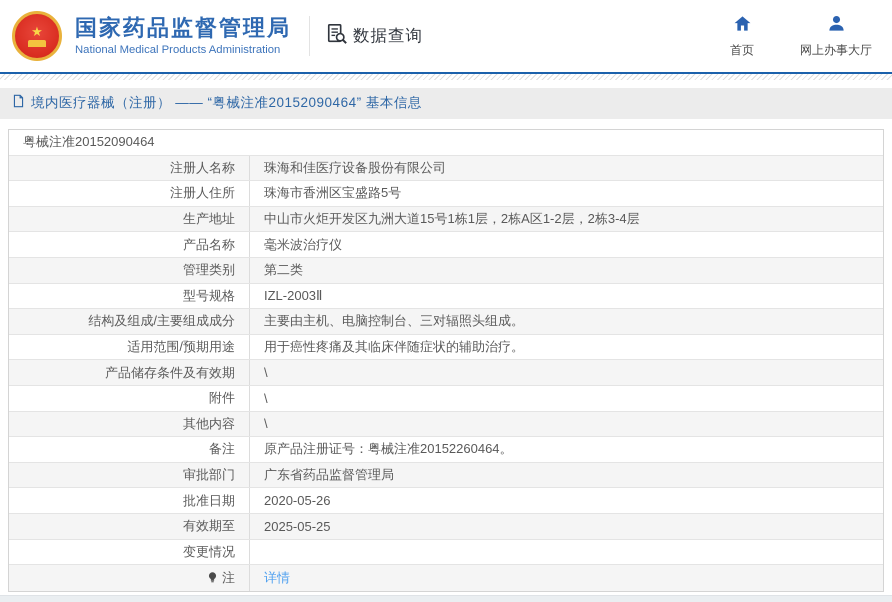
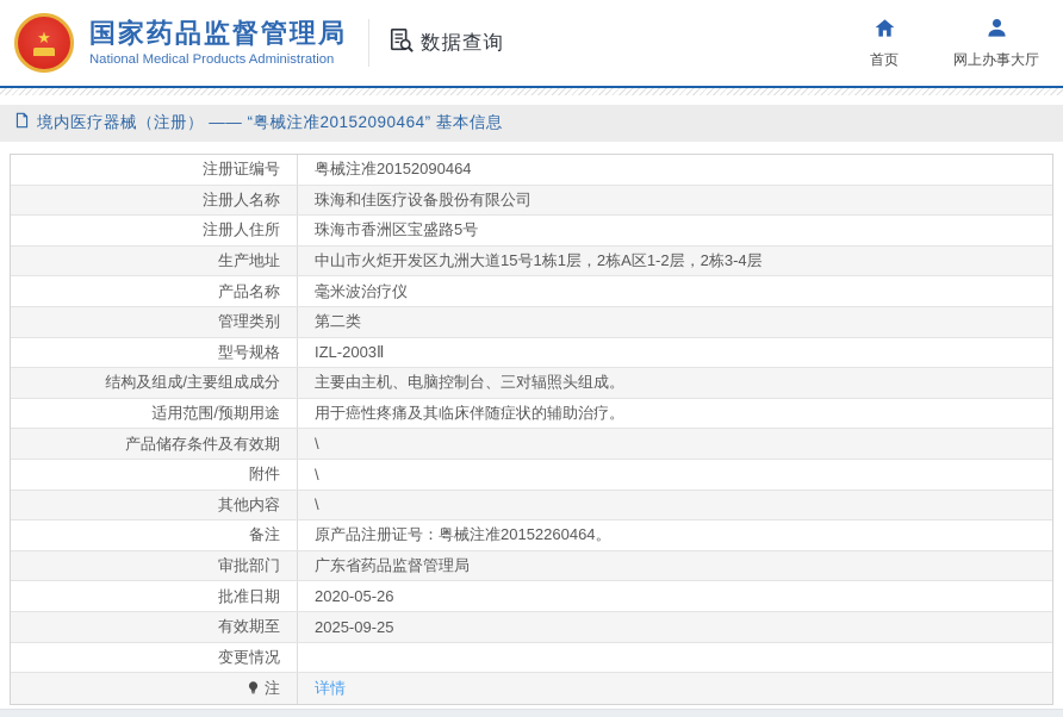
  ★
  国家药品监督管理局
  National Medical Products Administration
  数据查询
  首页
  网上办事大厅
  境内医疗器械（注册） —— “粤械注准20152090464” 基本信息
+ 注册证编号
  粤械注准20152090464
  注册人名称
  珠海和佳医疗设备股份有限公司
  注册人住所
  珠海市香洲区宝盛路5号
  生产地址
  中山市火炬开发区九洲大道15号1栋1层，2栋A区1-2层，2栋3-4层
  产品名称
  毫米波治疗仪
  管理类别
  第二类
  型号规格
  IZL-2003Ⅱ
  结构及组成/主要组成成分
  主要由主机、电脑控制台、三对辐照头组成。
  适用范围/预期用途
  用于癌性疼痛及其临床伴随症状的辅助治疗。
  产品储存条件及有效期
  \
  附件
  \
  其他内容
  \
  备注
  原产品注册证号：粤械注准20152260464。
  审批部门
  广东省药品监督管理局
  批准日期
  2020-05-26
  有效期至
- 2025-05-25
+ 2025-09-25
  变更情况
  注
  详情
